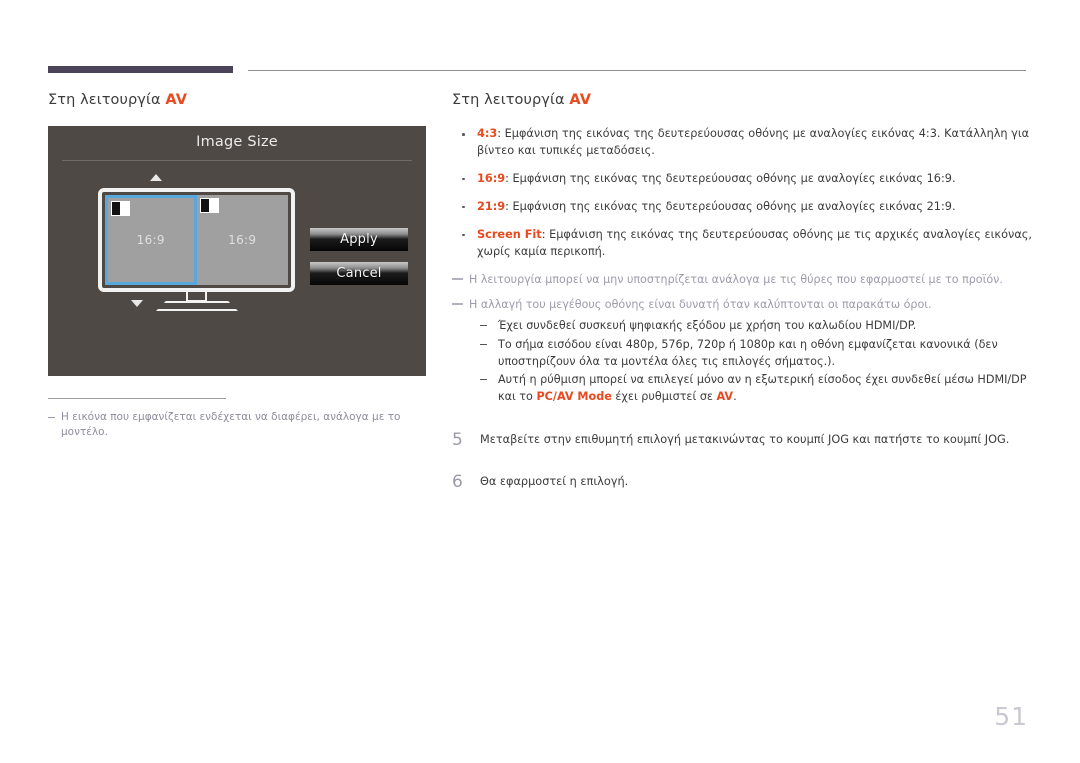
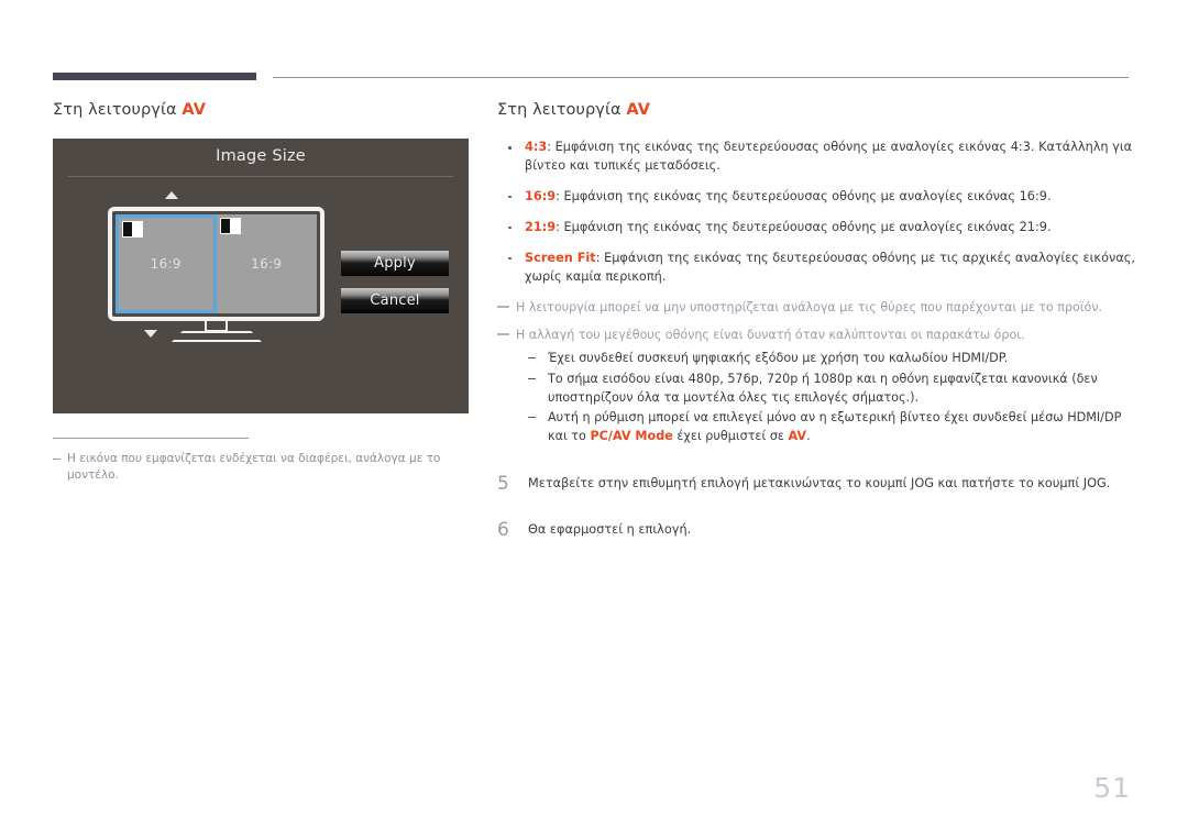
  Στη λειτουργία AV
  Image Size
  16:9
  16:9
  Apply
  Cancel
  Η εικόνα που εμφανίζεται ενδέχεται να διαφέρει, ανάλογα με το μοντέλο.
  Στη λειτουργία AV
  4:3: Εμφάνιση της εικόνας της δευτερεύουσας οθόνης με αναλογίες εικόνας 4:3. Κατάλληλη για βίντεο και τυπικές μεταδόσεις.
  16:9: Εμφάνιση της εικόνας της δευτερεύουσας οθόνης με αναλογίες εικόνας 16:9.
  21:9: Εμφάνιση της εικόνας της δευτερεύουσας οθόνης με αναλογίες εικόνας 21:9.
  Screen Fit: Εμφάνιση της εικόνας της δευτερεύουσας οθόνης με τις αρχικές αναλογίες εικόνας, χωρίς καμία περικοπή.
- Η λειτουργία μπορεί να μην υποστηρίζεται ανάλογα με τις θύρες που εφαρμοστεί με το προϊόν.
+ Η λειτουργία μπορεί να μην υποστηρίζεται ανάλογα με τις θύρες που παρέχονται με το προϊόν.
  Η αλλαγή του μεγέθους οθόνης είναι δυνατή όταν καλύπτονται οι παρακάτω όροι.
  Έχει συνδεθεί συσκευή ψηφιακής εξόδου με χρήση του καλωδίου HDMI/DP.
  Το σήμα εισόδου είναι 480p, 576p, 720p ή 1080p και η οθόνη εμφανίζεται κανονικά (δεν υποστηρίζουν όλα τα μοντέλα όλες τις επιλογές σήματος.).
- Αυτή η ρύθμιση μπορεί να επιλεγεί μόνο αν η εξωτερική είσοδος έχει συνδεθεί μέσω HDMI/DP και το PC/AV Mode έχει ρυθμιστεί σε AV.
+ Αυτή η ρύθμιση μπορεί να επιλεγεί μόνο αν η εξωτερική βίντεο έχει συνδεθεί μέσω HDMI/DP και το PC/AV Mode έχει ρυθμιστεί σε AV.
  5
  Μεταβείτε στην επιθυμητή επιλογή μετακινώντας το κουμπί JOG και πατήστε το κουμπί JOG.
  6
  Θα εφαρμοστεί η επιλογή.
  51
